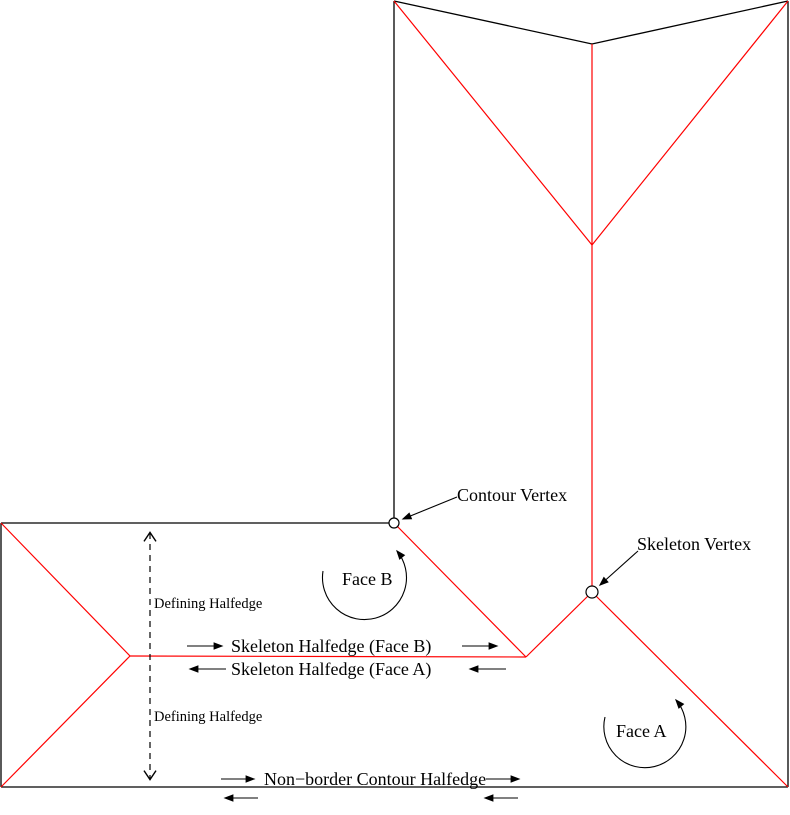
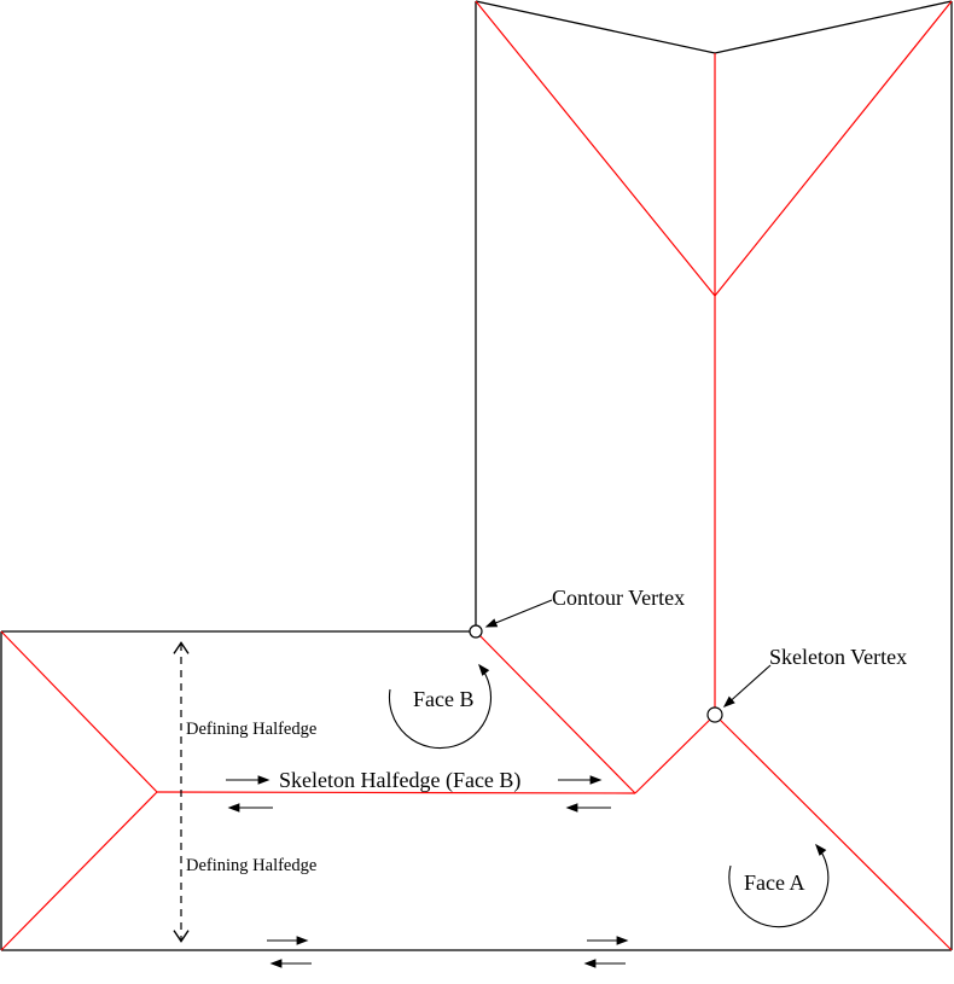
  Contour Vertex
  Skeleton Vertex
  Face B
  Face A
  Defining Halfedge
  Defining Halfedge
  Skeleton Halfedge (Face B)
- Skeleton Halfedge (Face A)
- Non−border Contour Halfedge
